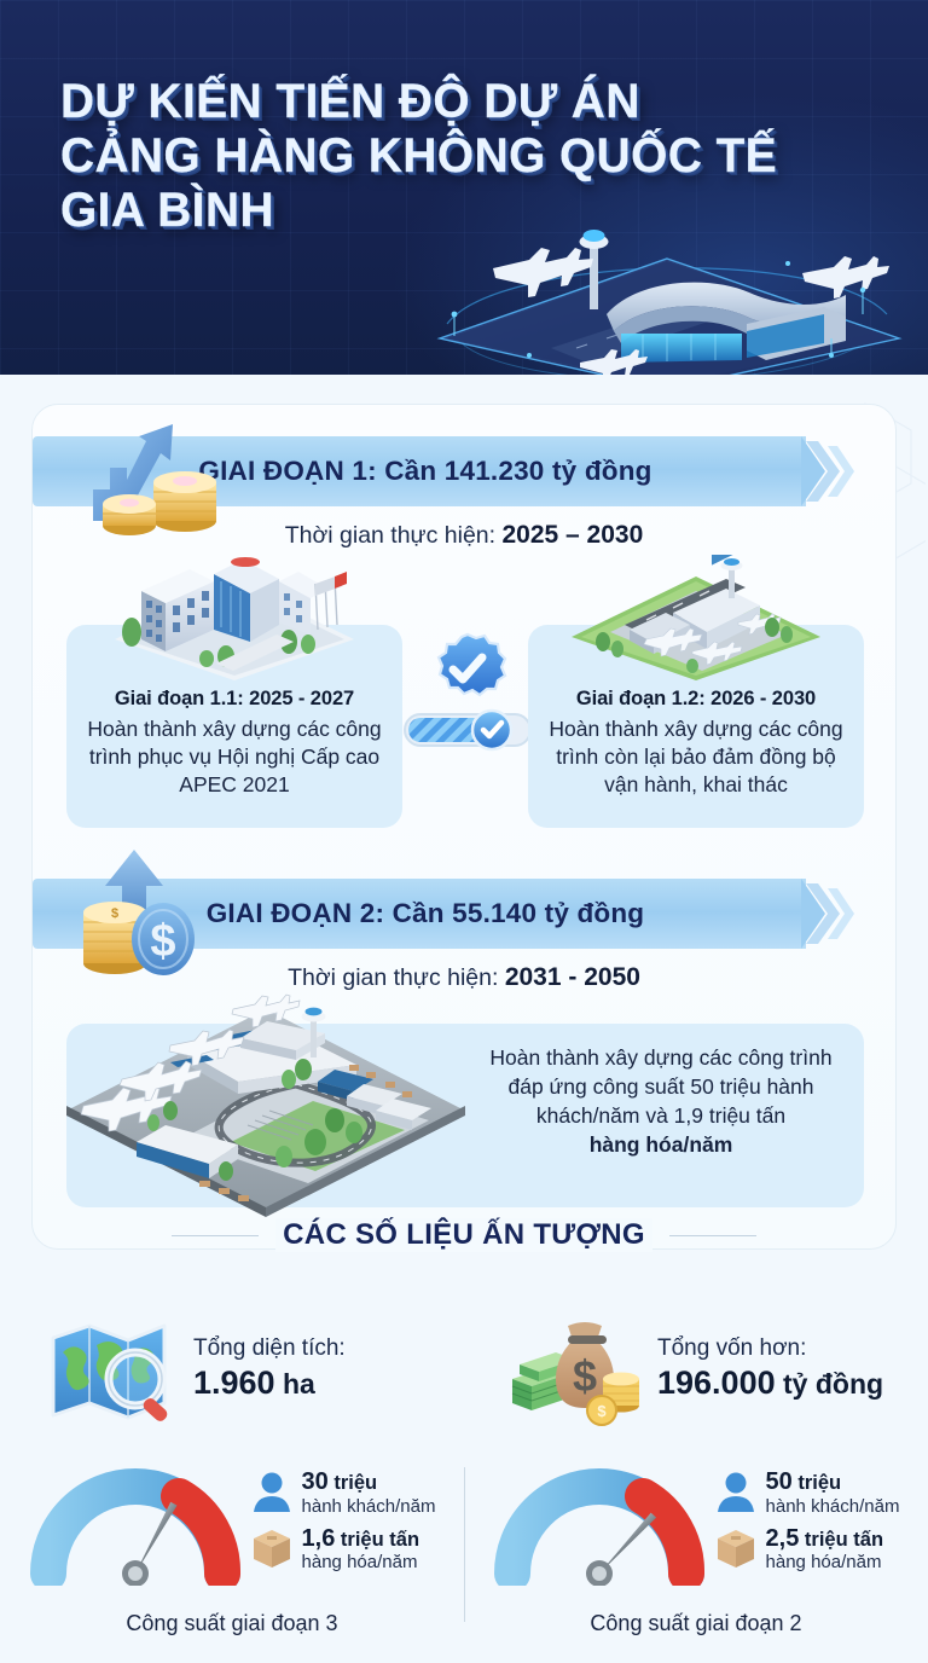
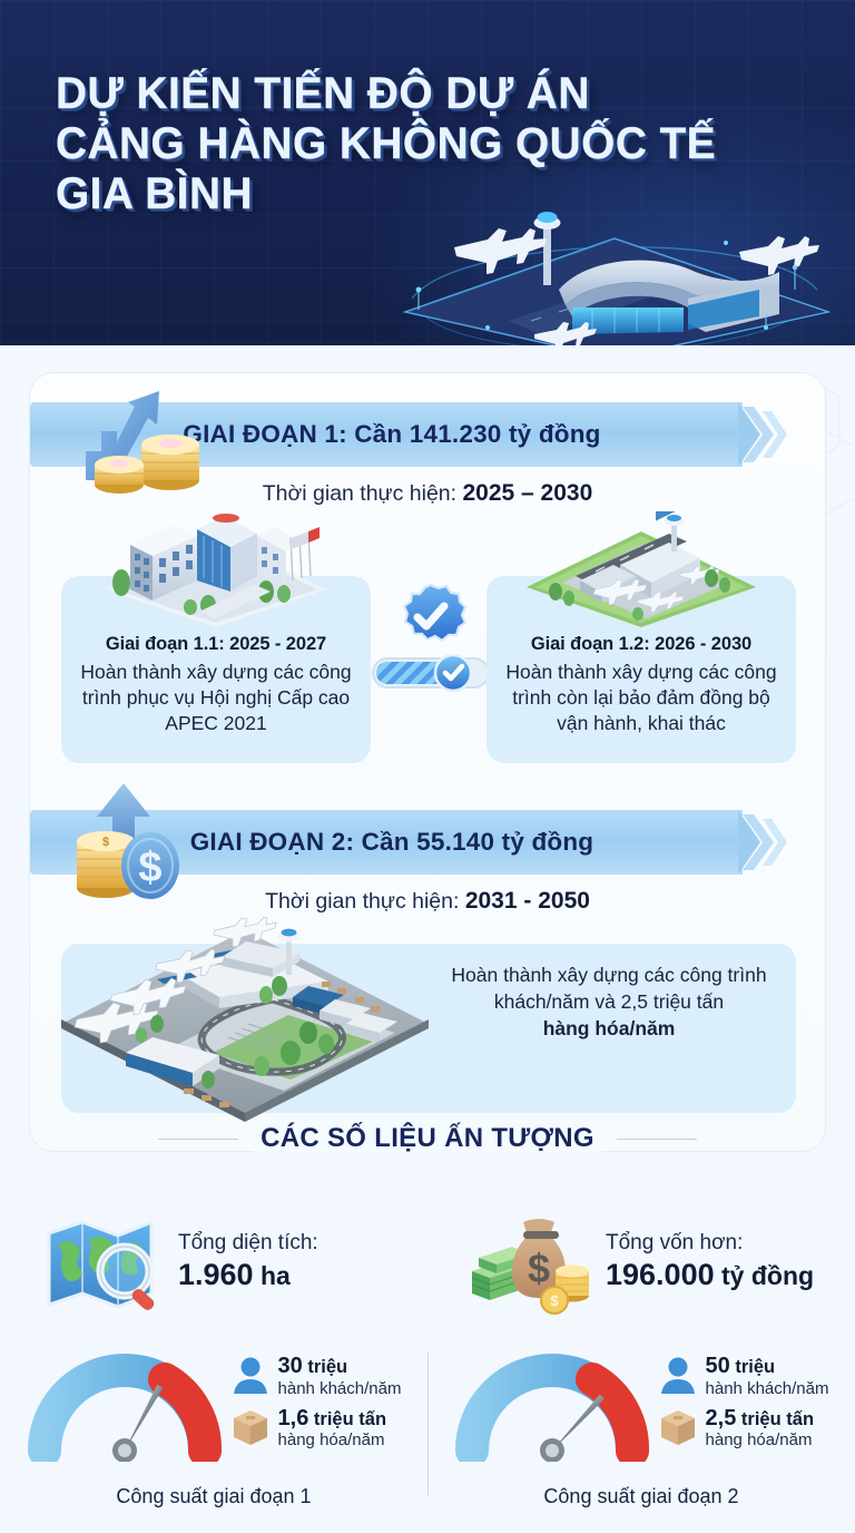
  DỰ KIẾN TIẾN ĐỘ DỰ ÁN
  CẢNG HÀNG KHÔNG QUỐC TẾ
  GIA BÌNH
  GIAI ĐOẠN 1: Cần 141.230 tỷ đồng
  Thời gian thực hiện: 2025 – 2030
  Giai đoạn 1.1: 2025 - 2027
  Hoàn thành xây dựng các công trình phục vụ Hội nghị Cấp cao APEC 2021
  Giai đoạn 1.2: 2026 - 2030
  Hoàn thành xây dựng các công trình còn lại bảo đảm đồng bộ vận hành, khai thác
  GIAI ĐOẠN 2: Cần 55.140 tỷ đồng
  $
  $
  Thời gian thực hiện: 2031 - 2050
  Hoàn thành xây dựng các công trình
- đáp ứng công suất 50 triệu hành
- khách/năm và 1,9 triệu tấn
+ khách/năm và 2,5 triệu tấn
  hàng hóa/năm
  CÁC SỐ LIỆU ẤN TƯỢNG
  Tổng diện tích:
  1.960 ha
  $
  $
  Tổng vốn hơn:
  196.000 tỷ đồng
  30 triệu
  hành khách/năm
  1,6 triệu tấn
  hàng hóa/năm
- Công suất giai đoạn 3
+ Công suất giai đoạn 1
  50 triệu
  hành khách/năm
  2,5 triệu tấn
  hàng hóa/năm
  Công suất giai đoạn 2
